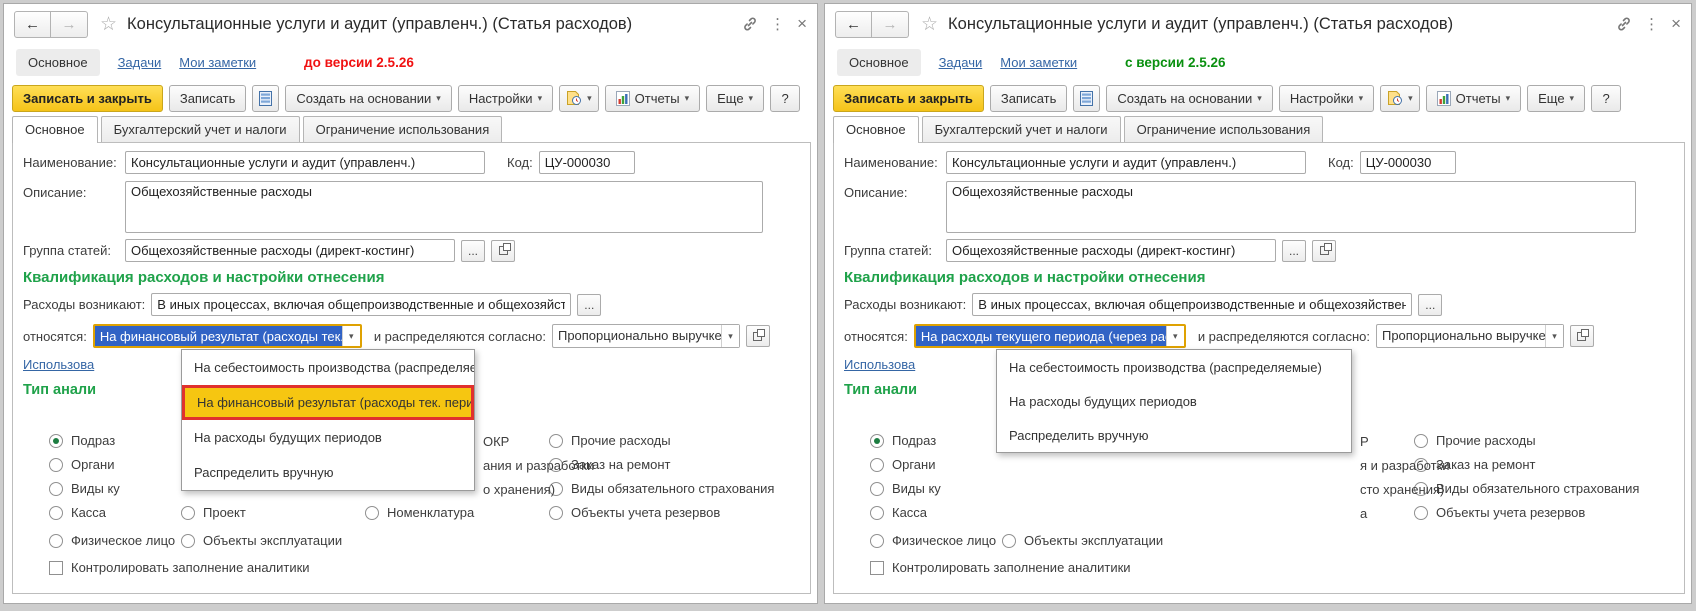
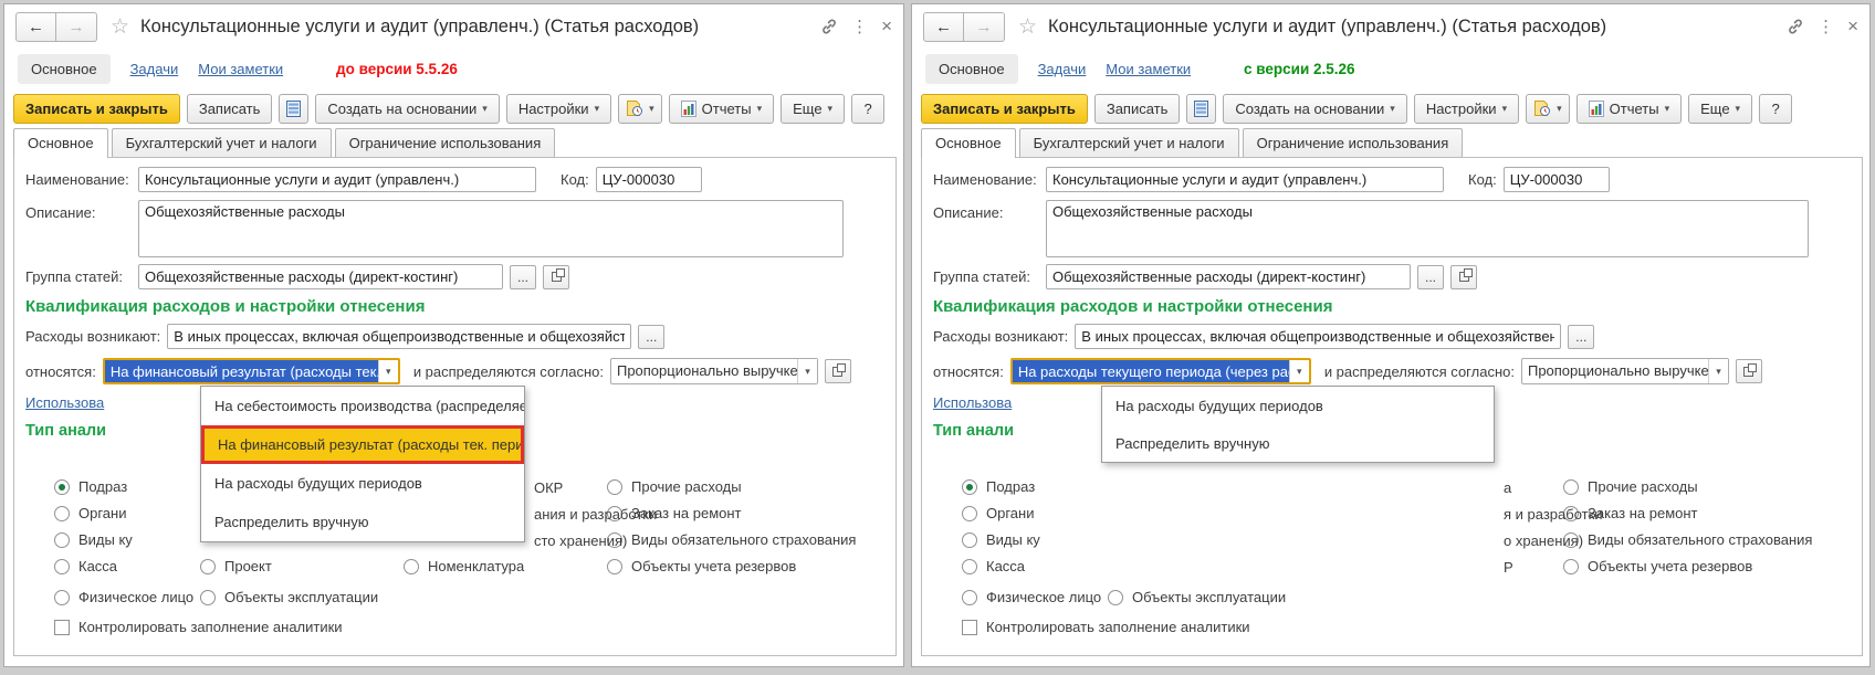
  ←
  →
  ☆
  Консультационные услуги и аудит (управленч.) (Статья расходов)
  ⋮
  ×
  Основное
  Задачи
  Мои заметки
- до версии 2.5.26
+ до версии 5.5.26
  Записать и закрыть
  Записать
  Создать на основании
  ▾
  Настройки
  ▾
  ▾
  Отчеты
  ▾
  Еще
  ▾
  ?
  Основное
  Бухгалтерский учет и налоги
  Ограничение использования
  Наименование:
  Консультационные услуги и аудит (управленч.)
  Код:
  ЦУ-000030
  Описание:
  Общехозяйственные расходы
  Группа статей:
  Общехозяйственные расходы (директ-костинг)
  ...
  Квалификация расходов и настройки отнесения
  Расходы возникают:
  В иных процессах, включая общепроизводственные и общехозяйст
  ...
  относятся:
  На финансовый результат (расходы тек
  ▾
  и распределяются согласно:
  Пропорционально выручке
  ▾
  Использова
  Тип анали
  Подраз
  Органи
  Виды ку
  Касса
  Физическое лицо
  Проект
  Объекты эксплуатации
  Номенклатура
  Прочие расходы
  Заказ на ремонт
  Виды обязательного страхования
  Объекты учета резервов
  ОКР
  ания и разработки
- о хранения)
+ сто хранения)
  Контролировать заполнение аналитики
  На себестоимость производства (распределяе
  На финансовый результат (расходы тек. пери
  На расходы будущих периодов
  Распределить вручную
  ←
  →
  ☆
  Консультационные услуги и аудит (управленч.) (Статья расходов)
  ⋮
  ×
  Основное
  Задачи
  Мои заметки
  с версии 2.5.26
  Записать и закрыть
  Записать
  Создать на основании
  ▾
  Настройки
  ▾
  ▾
  Отчеты
  ▾
  Еще
  ▾
  ?
  Основное
  Бухгалтерский учет и налоги
  Ограничение использования
  Наименование:
  Консультационные услуги и аудит (управленч.)
  Код:
  ЦУ-000030
  Описание:
  Общехозяйственные расходы
  Группа статей:
  Общехозяйственные расходы (директ-костинг)
  ...
  Квалификация расходов и настройки отнесения
  Расходы возникают:
  В иных процессах, включая общепроизводственные и общехозяйствен
  ...
  относятся:
  На расходы текущего периода (через ра
  ▾
  и распределяются согласно:
  Пропорционально выручке
  ▾
  Использова
  Тип анали
  Подраз
  Органи
  Виды ку
  Касса
  Физическое лицо
  Объекты эксплуатации
  Прочие расходы
  Заказ на ремонт
  Виды обязательного страхования
  Объекты учета резервов
- Р
+ а
  я и разработки
- сто хранения)
+ о хранения)
- а
+ Р
  Контролировать заполнение аналитики
- На себестоимость производства (распределяемые)
  На расходы будущих периодов
  Распределить вручную
